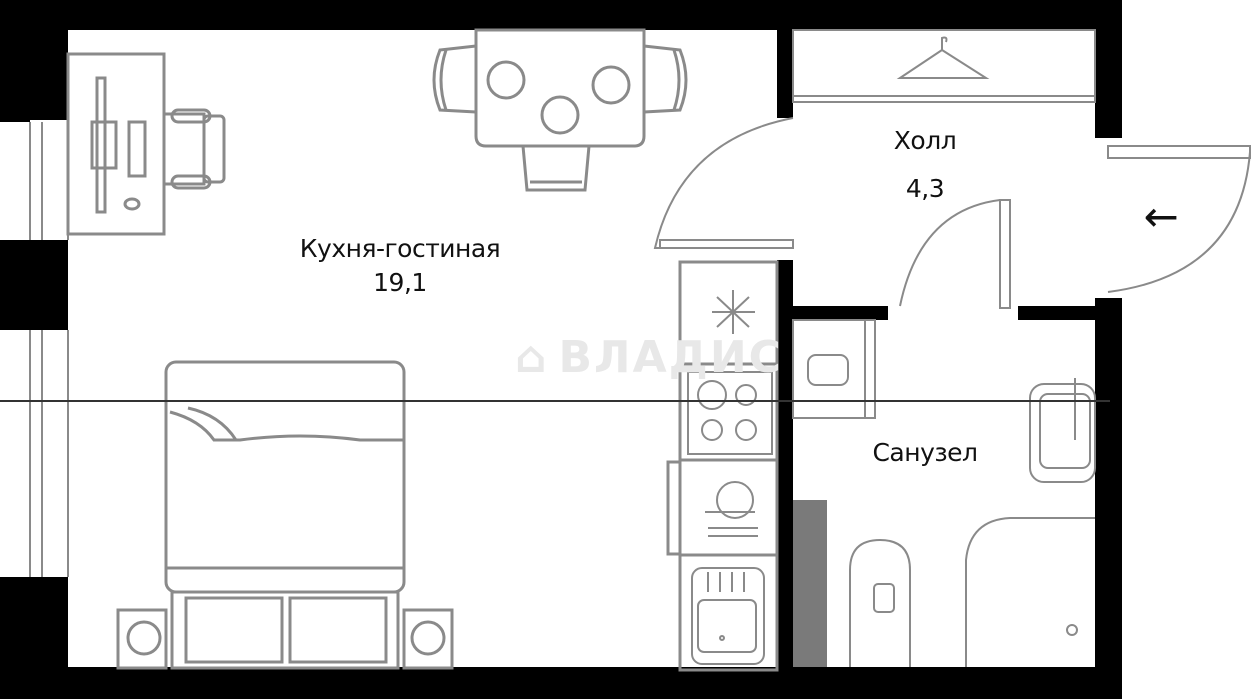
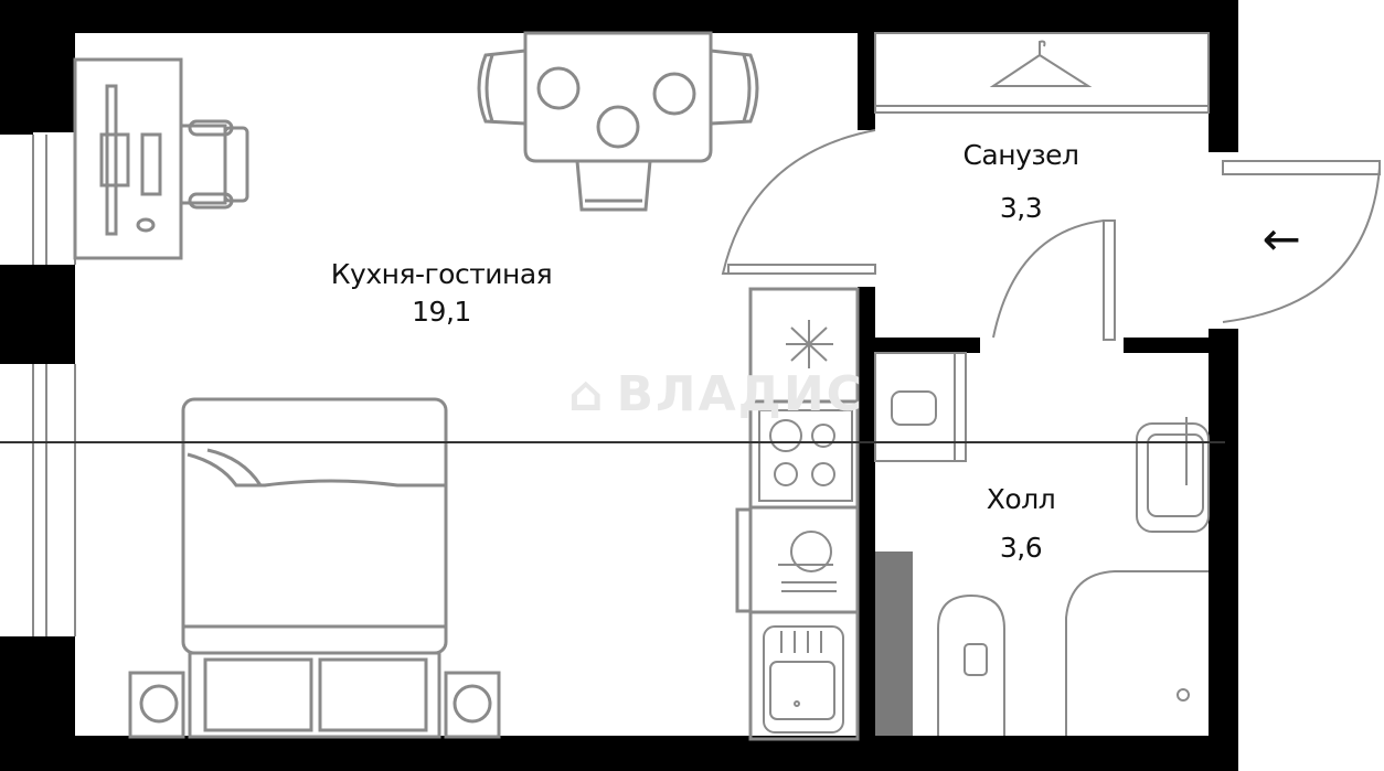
  ВЛАДИС
  Кухня-гостиная
  19,1
- Холл
+ Санузел
- 4,3
+ 3,3
- Санузел
+ Холл
+ 3,6
  ←
